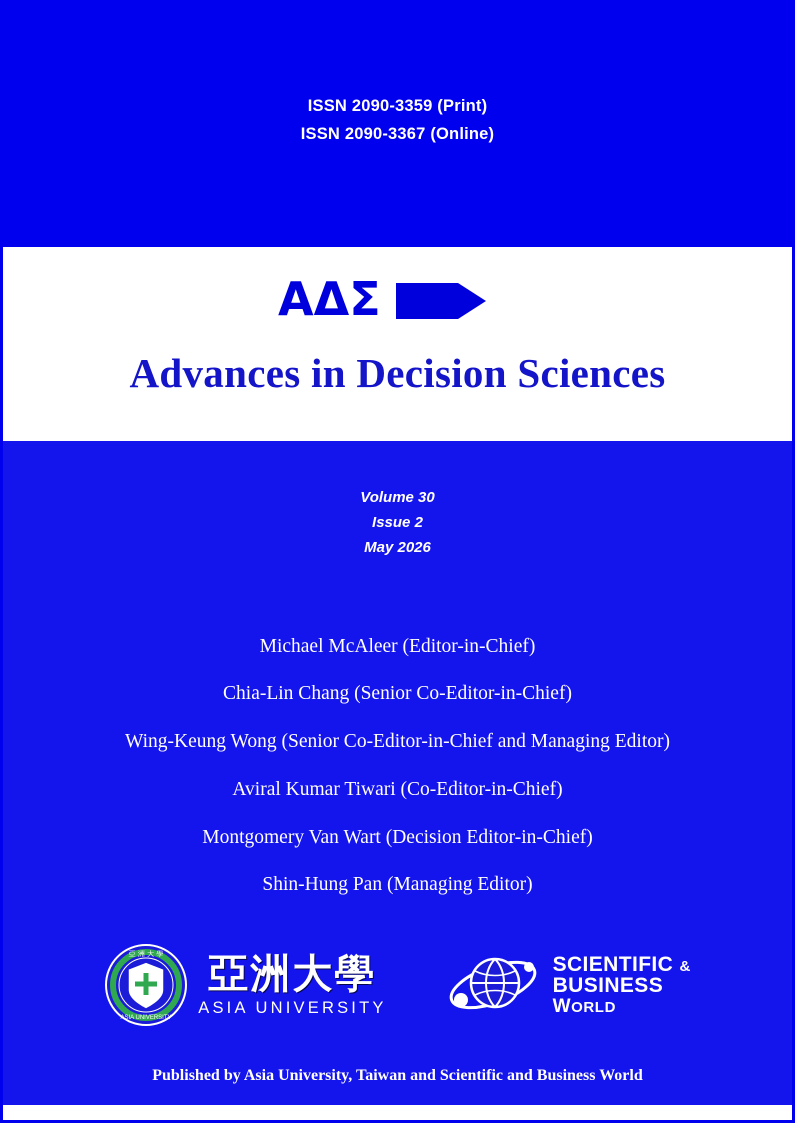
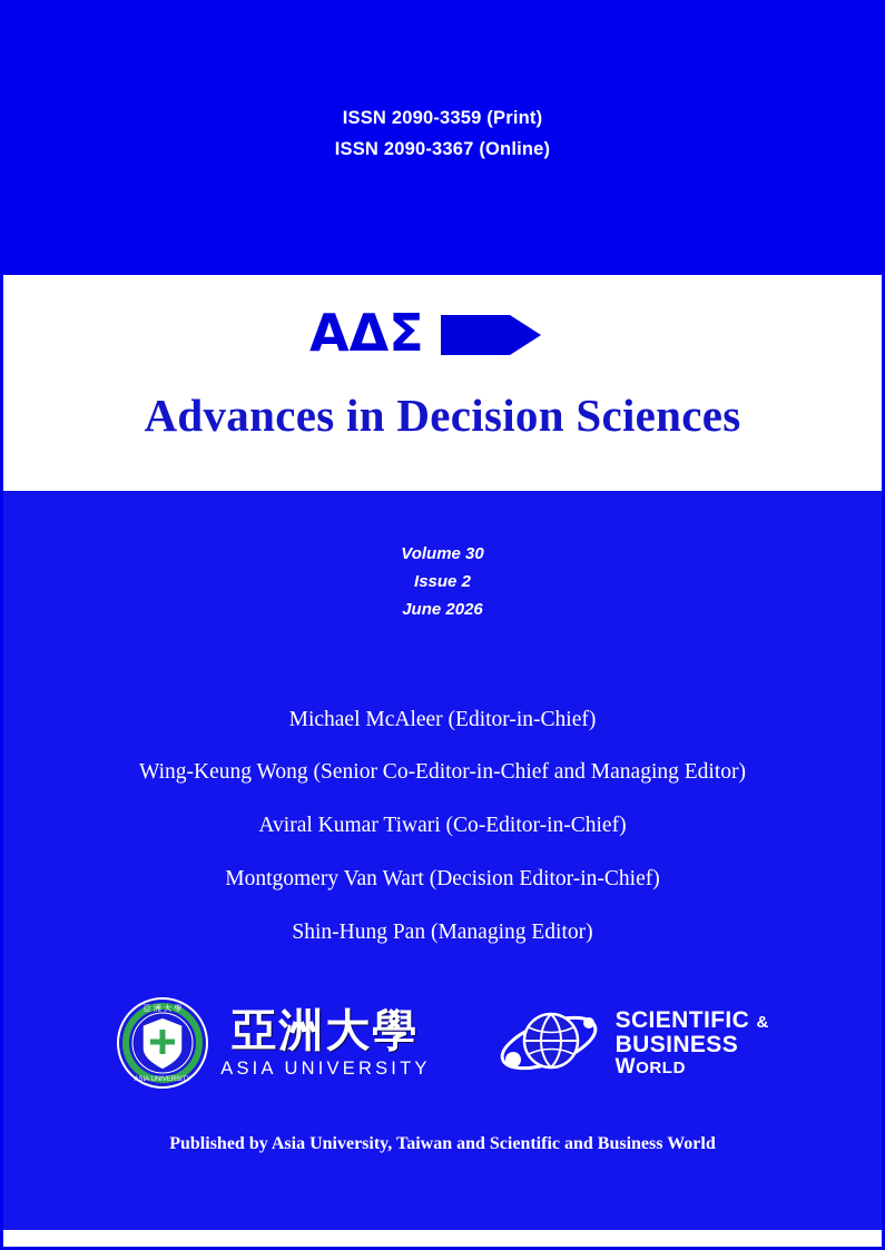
  ISSN 2090-3359 (Print)
  ISSN 2090-3367 (Online)
  ΑΔΣ
  Advances in Decision Sciences
  Volume 30
  Issue 2
- May 2026
+ June 2026
  Michael McAleer (Editor-in-Chief)
- Chia-Lin Chang (Senior Co-Editor-in-Chief)
  Wing-Keung Wong (Senior Co-Editor-in-Chief and Managing Editor)
  Aviral Kumar Tiwari (Co-Editor-in-Chief)
  Montgomery Van Wart (Decision Editor-in-Chief)
  Shin-Hung Pan (Managing Editor)
  亞 洲 大 學
  亞洲大學
  ASIA UNIVERSITY
  SCIENTIFIC &
  BUSINESS
  WORLD
  Published by Asia University, Taiwan and Scientific and Business World
